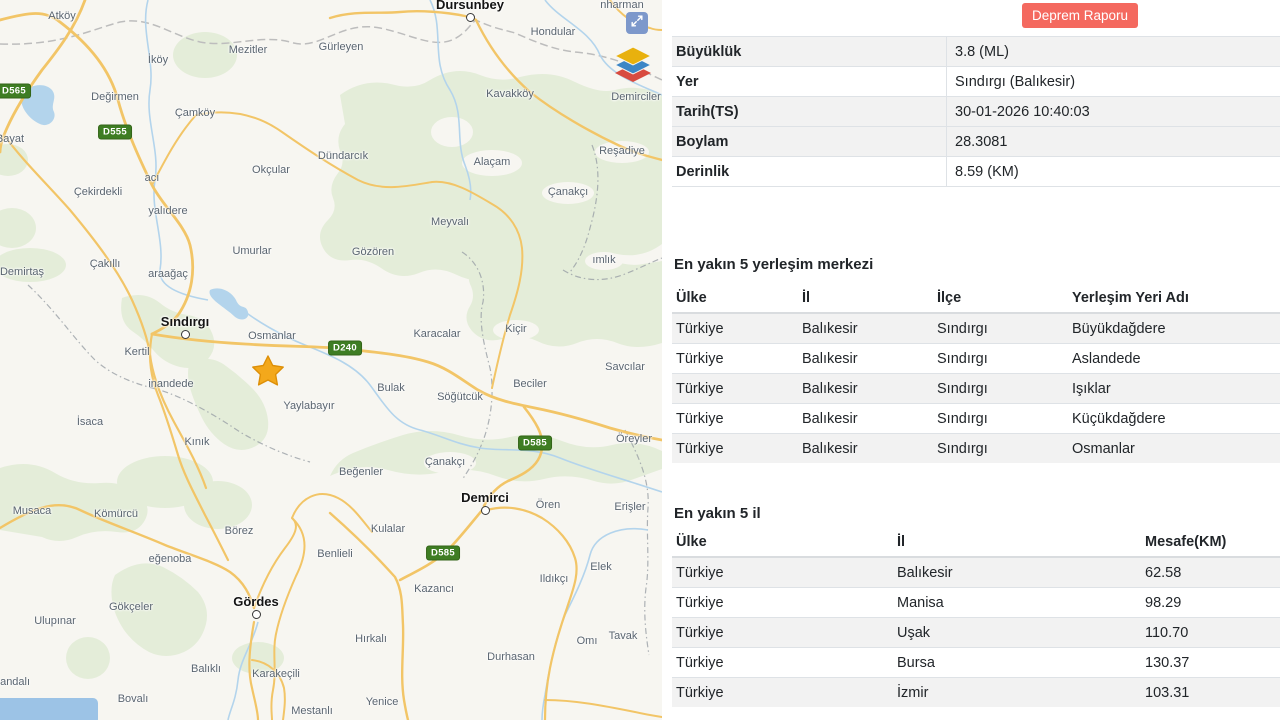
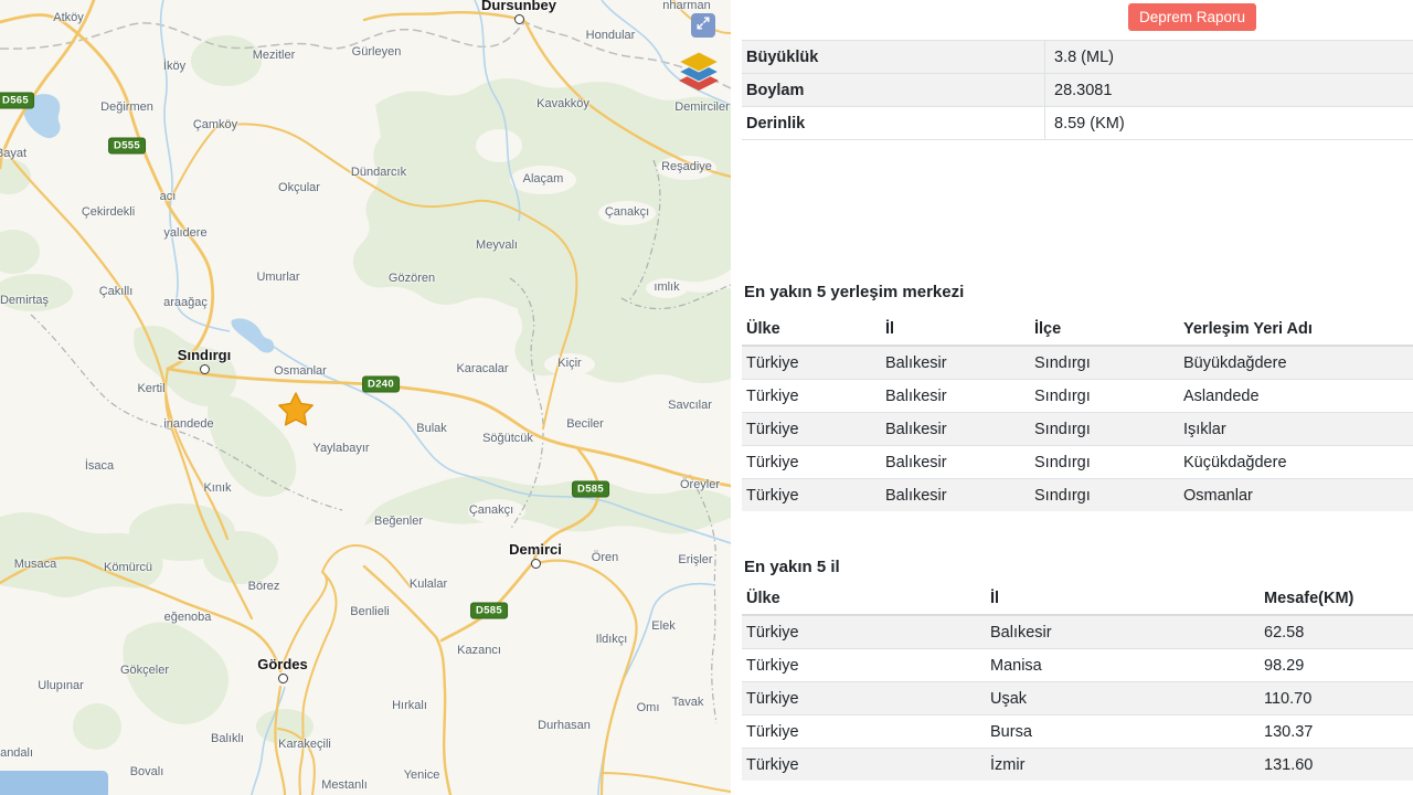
  Atköy
  Gürleyen
  Hondular
  nharman
  Mezitler
  İköy
  Değirmen
  Kavakköy
  Çamköy
  ayat
  Okçular
  Dündarcık
  Alaçam
  Reşadiye
  Çekirdekli
  acı
  yalıdere
  Çanakçı
  Meyvalı
  Gözören
  Umurlar
  Demirtaş
  Çakıllı
  araağaç
  ımlık
  Osmanlar
  Kiçir
  Karacalar
  Kertil
  Savcılar
  inandede
  Bulak
  Beciler
  Söğütcük
  Yaylabayır
  İsaca
  Kınık
  Öreyler
  Beğenler
  Çanakçı
  Erişler
  Ören
  Musaca
  Kömürcü
  Börez
  Kulalar
  Benlieli
  eğenoba
  Elek
  Ildıkçı
  Gökçeler
  Ulupınar
  Kazancı
  Hırkalı
  Durhasan
  Omı
  Tavak
  Balıklı
  Karakeçili
  Bovalı
  andalı
  Mestanlı
  Yenice
  Demirciler
  Dursunbey
  Sındırgı
  Demirci
  Gördes
  D565
  D555
  D240
  D585
  D585
  Deprem Raporu
  Büyüklük	3.8 (ML)
- Yer	Sındırgı (Balıkesir)
- Tarih(TS)	30-01-2026 10:40:03
  Boylam	28.3081
  Derinlik	8.59 (KM)
  En yakın 5 yerleşim merkezi
  Ülke	İl	İlçe	Yerleşim Yeri Adı
  Türkiye	Balıkesir	Sındırgı	Büyükdağdere
  Türkiye	Balıkesir	Sındırgı	Aslandede
  Türkiye	Balıkesir	Sındırgı	Işıklar
  Türkiye	Balıkesir	Sındırgı	Küçükdağdere
  Türkiye	Balıkesir	Sındırgı	Osmanlar
  En yakın 5 il
  Ülke	İl	Mesafe(KM)
  Türkiye	Balıkesir	62.58
  Türkiye	Manisa	98.29
  Türkiye	Uşak	110.70
  Türkiye	Bursa	130.37
- Türkiye	İzmir	103.31
+ Türkiye	İzmir	131.60
